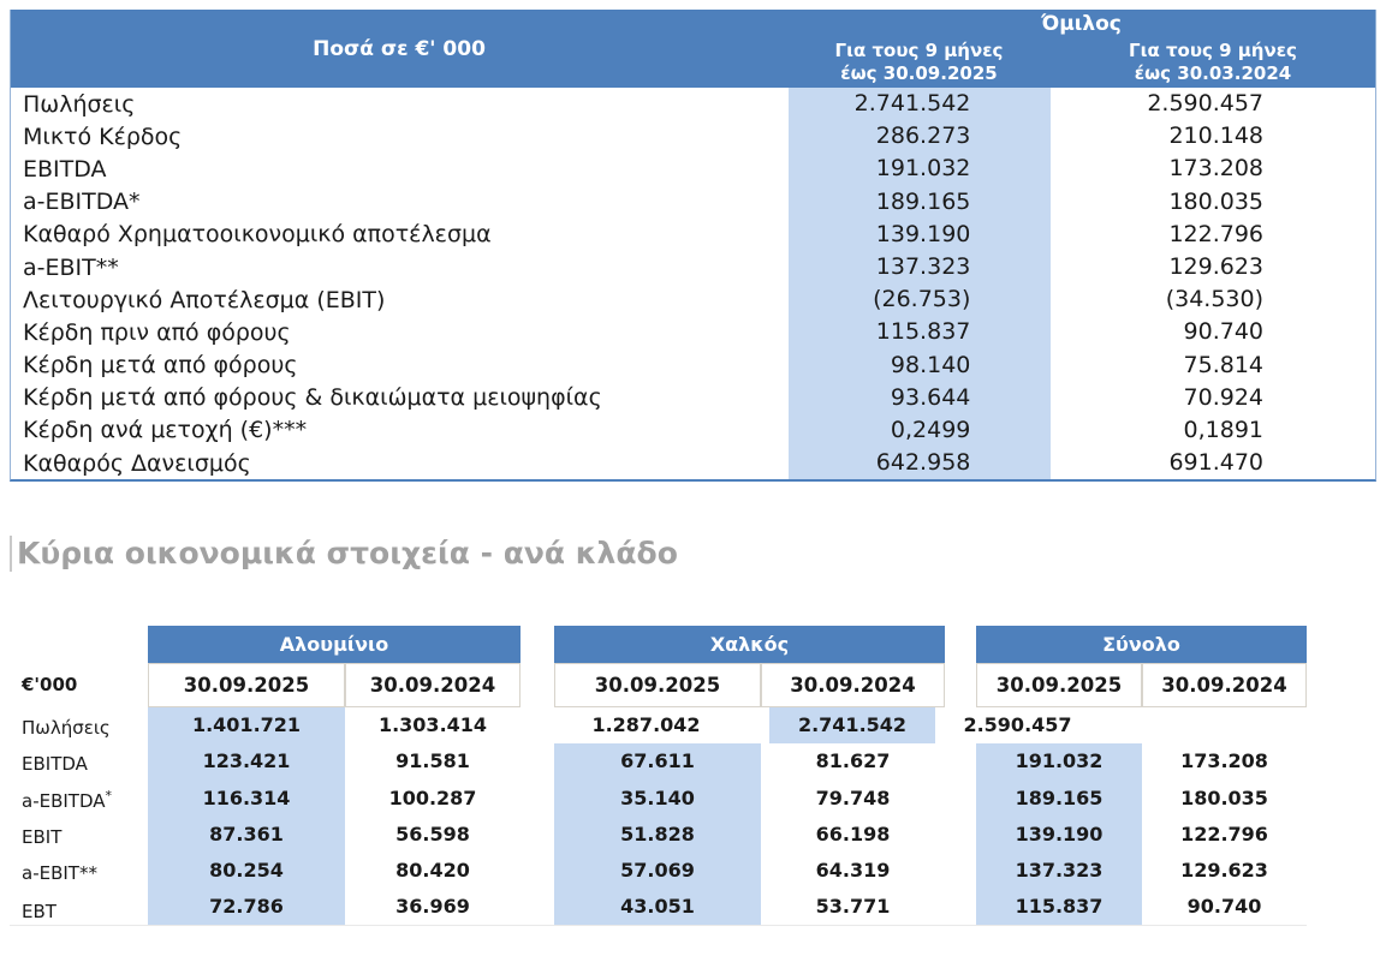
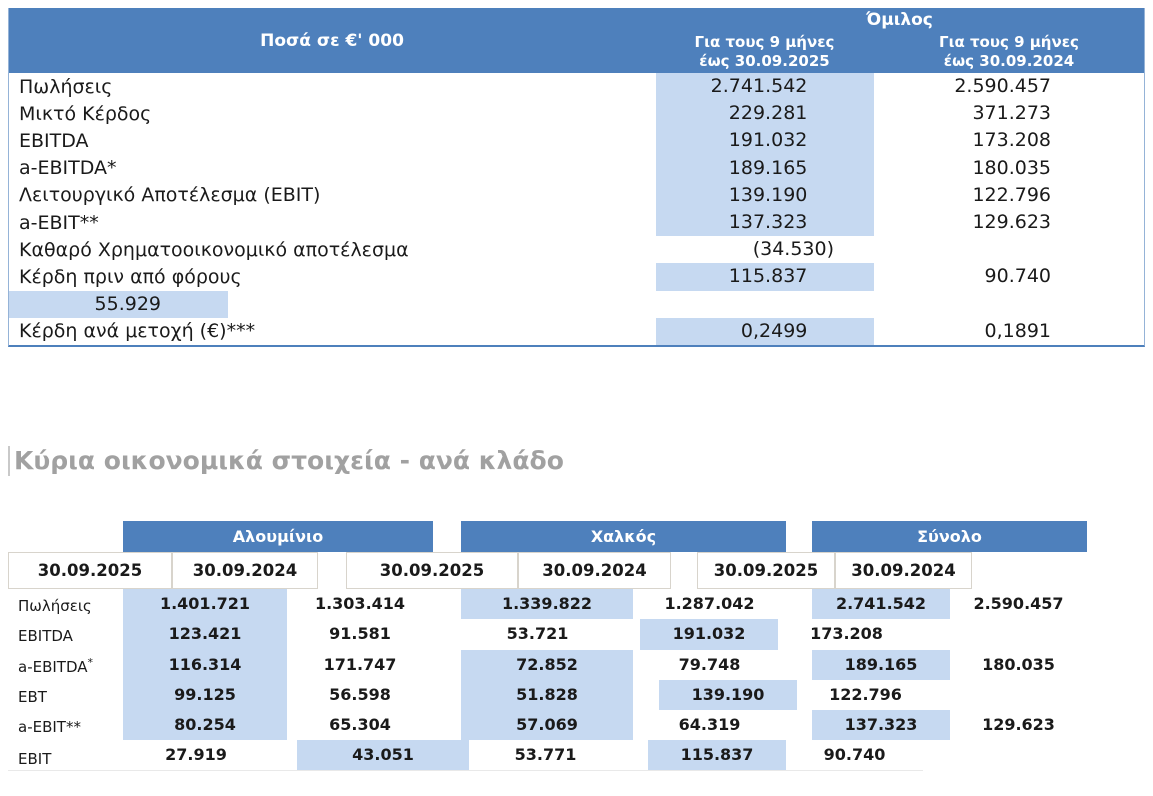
  Ποσά σε €' 000
  Όμιλος
  Για τους 9 μήνες
  έως 30.09.2025
  Για τους 9 μήνες
- έως 30.03.2024
+ έως 30.09.2024
  Πωλήσεις
  2.741.542
  2.590.457
  Μικτό Κέρδος
- 286.273
+ 229.281
- 210.148
+ 371.273
  EBITDA
  191.032
  173.208
  a-EBITDA*
  189.165
  180.035
- Καθαρό Χρηματοοικονομικό αποτέλεσμα
+ Λειτουργικό Αποτέλεσμα (EBIT)
  139.190
  122.796
  a-EBIT**
  137.323
  129.623
- Λειτουργικό Αποτέλεσμα (EBIT)
+ Καθαρό Χρηματοοικονομικό αποτέλεσμα
- (26.753)
  (34.530)
  Κέρδη πριν από φόρους
  115.837
  90.740
- Κέρδη μετά από φόρους
- 98.140
- 75.814
- Κέρδη μετά από φόρους & δικαιώματα μειοψηφίας
- 93.644
+ 55.929
- 70.924
  Κέρδη ανά μετοχή (€)***
  0,2499
  0,1891
- Καθαρός Δανεισμός
- 642.958
- 691.470
  Κύρια οικονομικά στοιχεία - ανά κλάδο
  Αλουμίνιο
  Χαλκός
  Σύνολο
- €'000
  30.09.2025
  30.09.2024
  30.09.2025
  30.09.2024
  30.09.2025
  30.09.2024
  Πωλήσεις
  1.401.721
  1.303.414
+ 1.339.822
  1.287.042
  2.741.542
  2.590.457
  EBITDA
  123.421
  91.581
- 67.611
- 81.627
+ 53.721
  191.032
  173.208
  a-EBITDA*
  116.314
- 100.287
+ 171.747
- 35.140
+ 72.852
  79.748
  189.165
  180.035
- EBIT
+ EBT
- 87.361
+ 99.125
  56.598
  51.828
- 66.198
  139.190
  122.796
  a-EBIT**
  80.254
- 80.420
+ 65.304
  57.069
  64.319
  137.323
  129.623
- EBT
+ EBIT
- 72.786
- 36.969
+ 27.919
  43.051
  53.771
  115.837
  90.740
